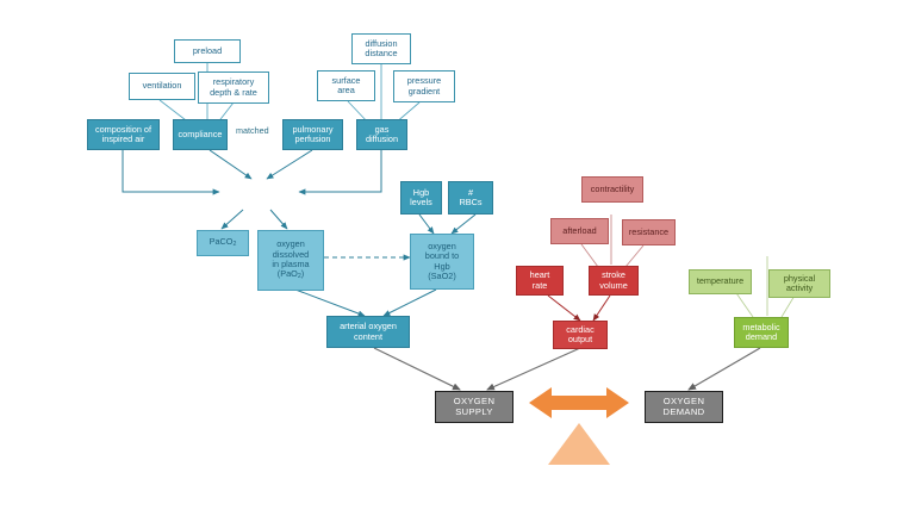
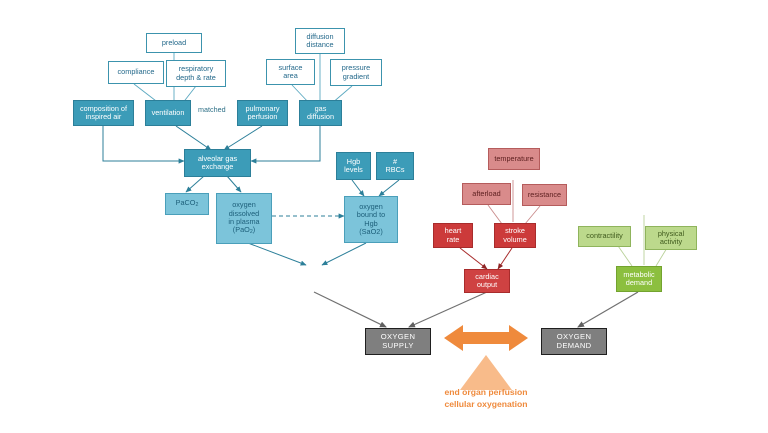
  preload
- ventilation
+ compliance
  respiratory
  depth & rate
  diffusion
  distance
  surface
  area
  pressure
  gradient
  composition of
  inspired air
- compliance
+ ventilation
  pulmonary
  perfusion
  gas
  diffusion
  matched
+ alveolar gas
+ exchange
  PaCO
  oxygen
  dissolved
  in plasma
  (PaO )
  Hgb
  levels
  #
  RBCs
  oxygen
  bound to
  Hgb
  (SaO2)
- arterial oxygen
- content
- contractility
+ temperature
  afterload
  resistance
  heart
  rate
  stroke
  volume
  cardiac
  output
- temperature
+ contractility
  physical
  activity
  metabolic
  demand
  OXYGEN
  SUPPLY
  OXYGEN
  DEMAND
+ end organ perfusion
+ cellular oxygenation
